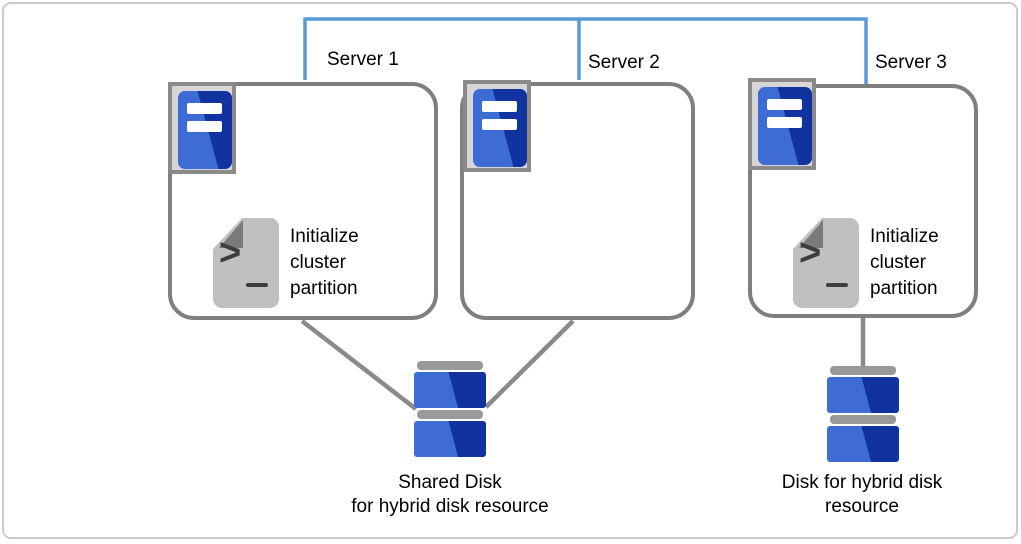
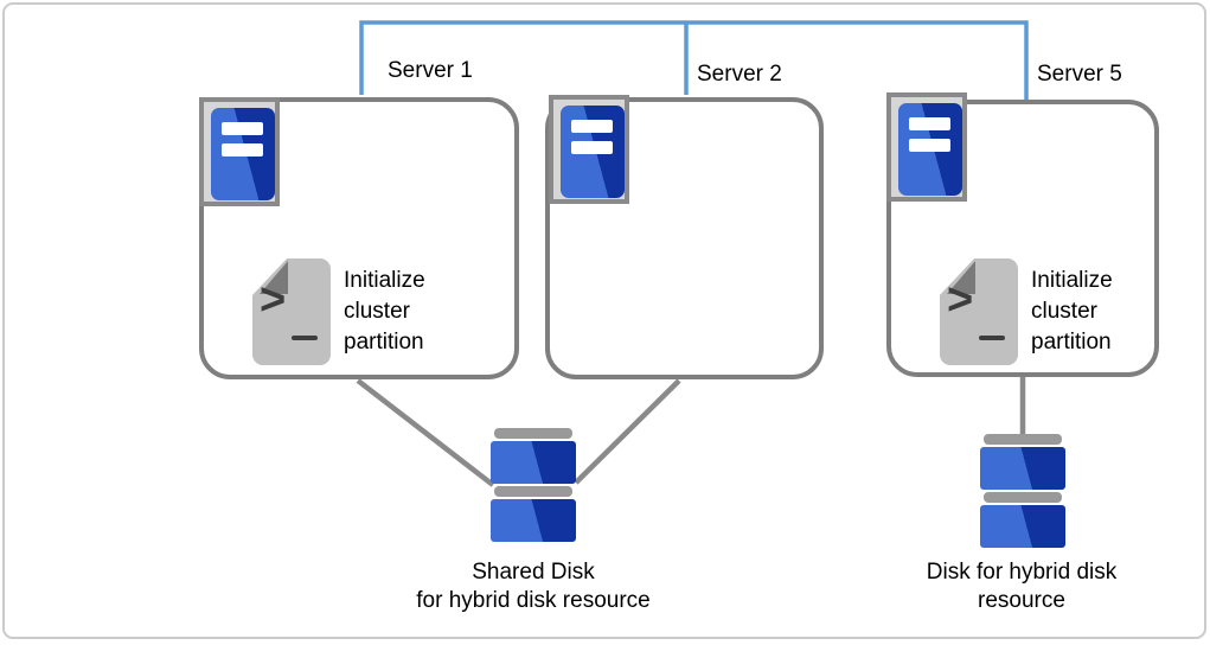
  Server 1
  Server 2
- Server 3
+ Server 5
  >
  Initialize
  cluster
  partition
  >
  Initialize
  cluster
  partition
  Shared Disk
  for hybrid disk resource
  Disk for hybrid disk
  resource
